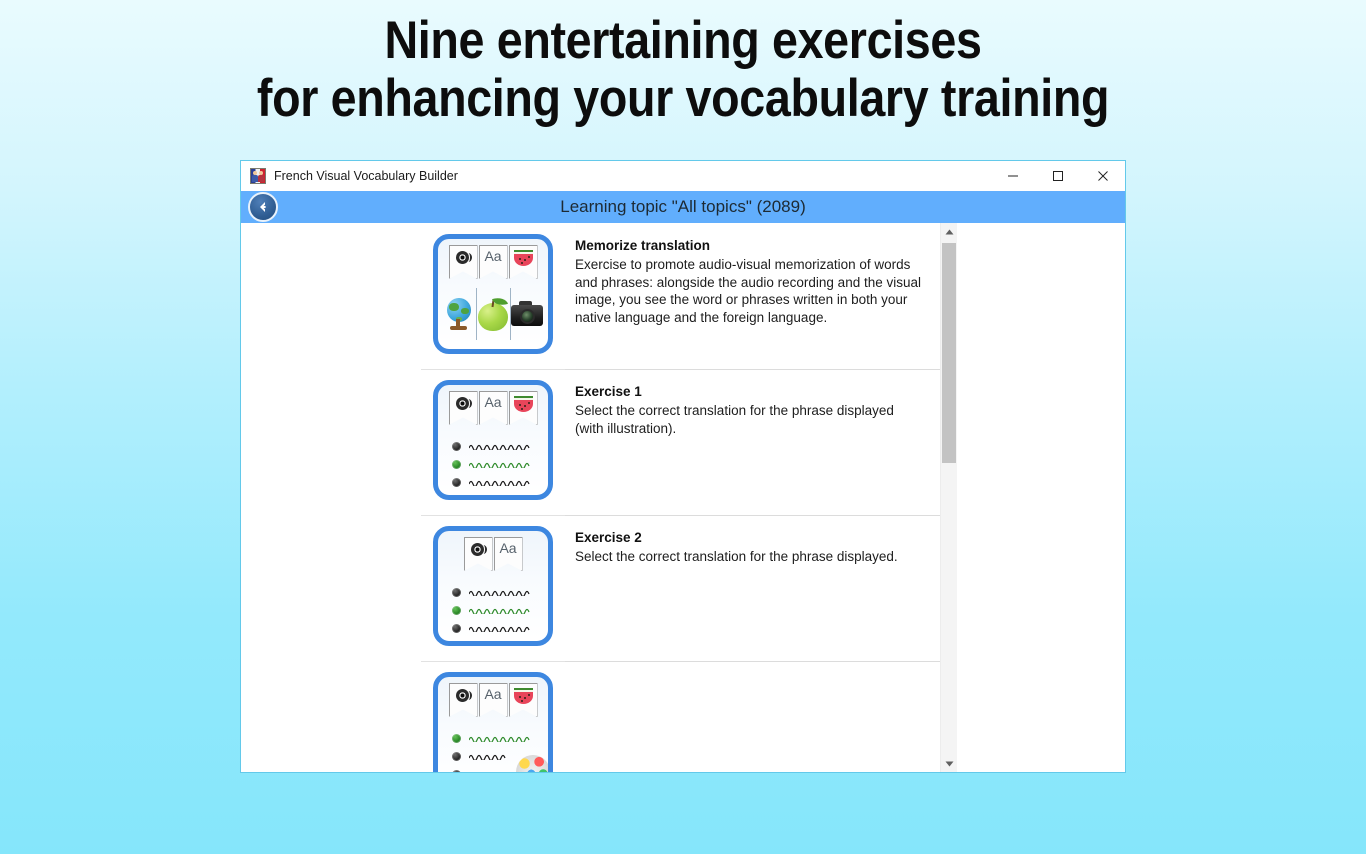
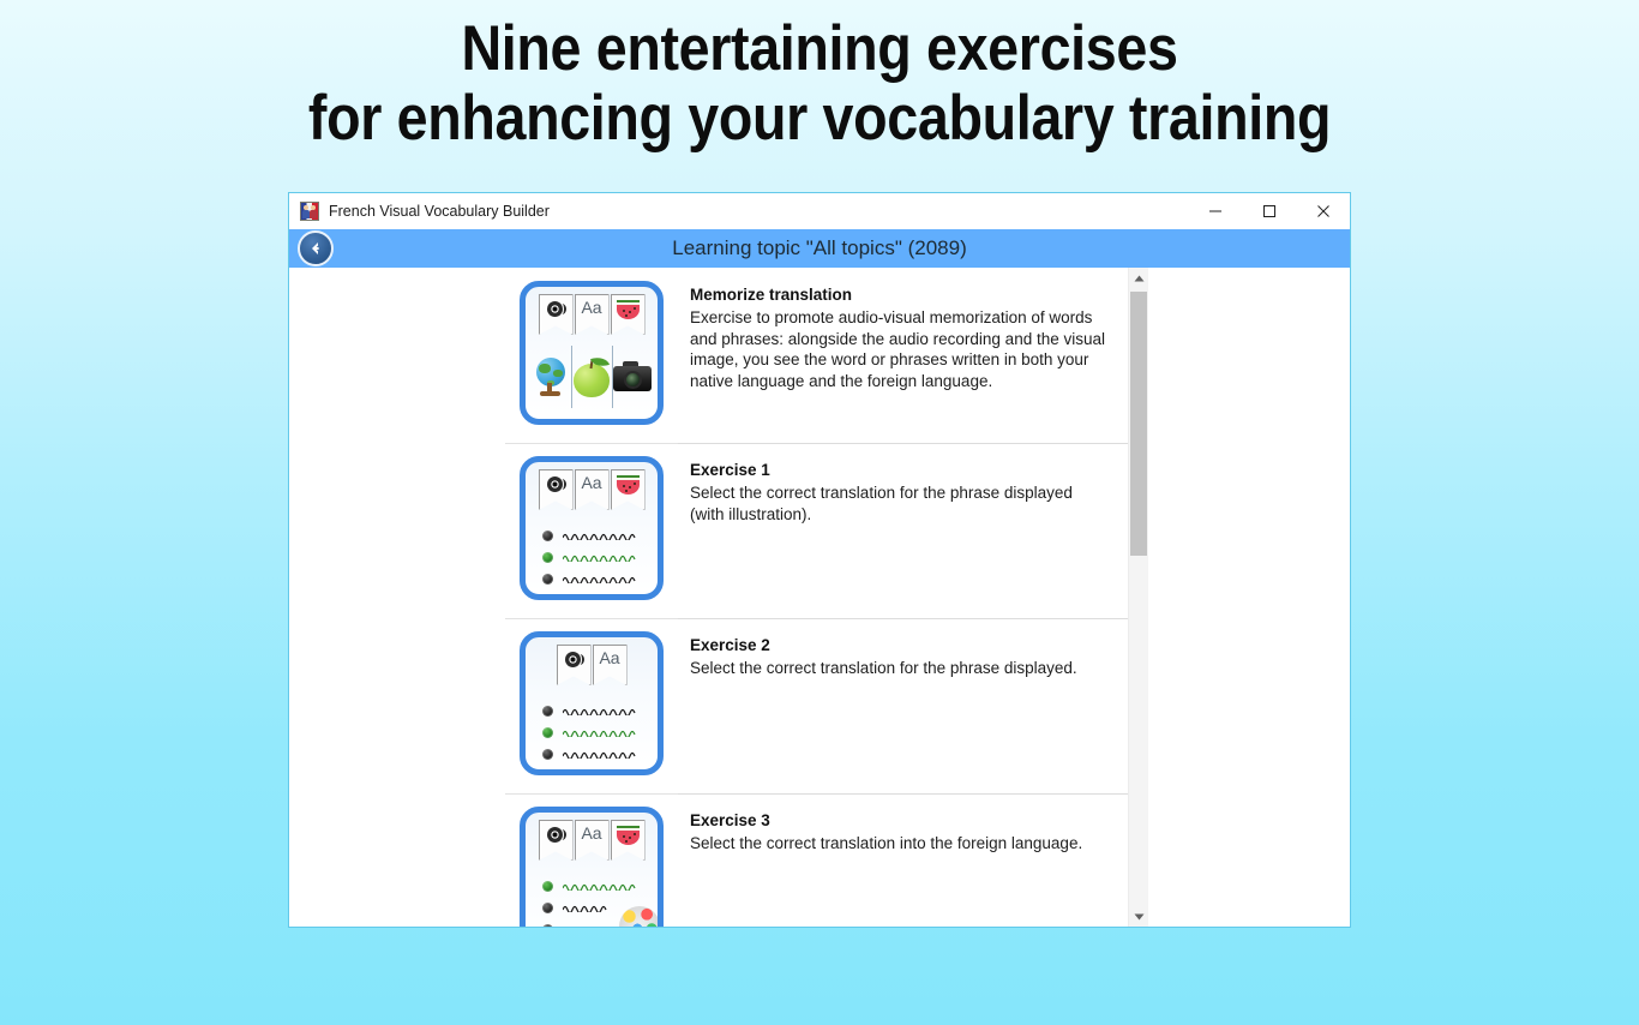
  Nine entertaining exercises
  for enhancing your vocabulary training
  French Visual Vocabulary Builder
  Learning topic "All topics" (2089)
  Aa
  Memorize translation
  Exercise to promote audio-visual memorization of words and phrases: alongside the audio recording and the visual image, you see the word or phrases written in both your native language and the foreign language.
  Aa
  Exercise 1
  Select the correct translation for the phrase displayed (with illustration).
  Aa
  Exercise 2
  Select the correct translation for the phrase displayed.
  Aa
+ Exercise 3
+ Select the correct translation into the foreign language.
